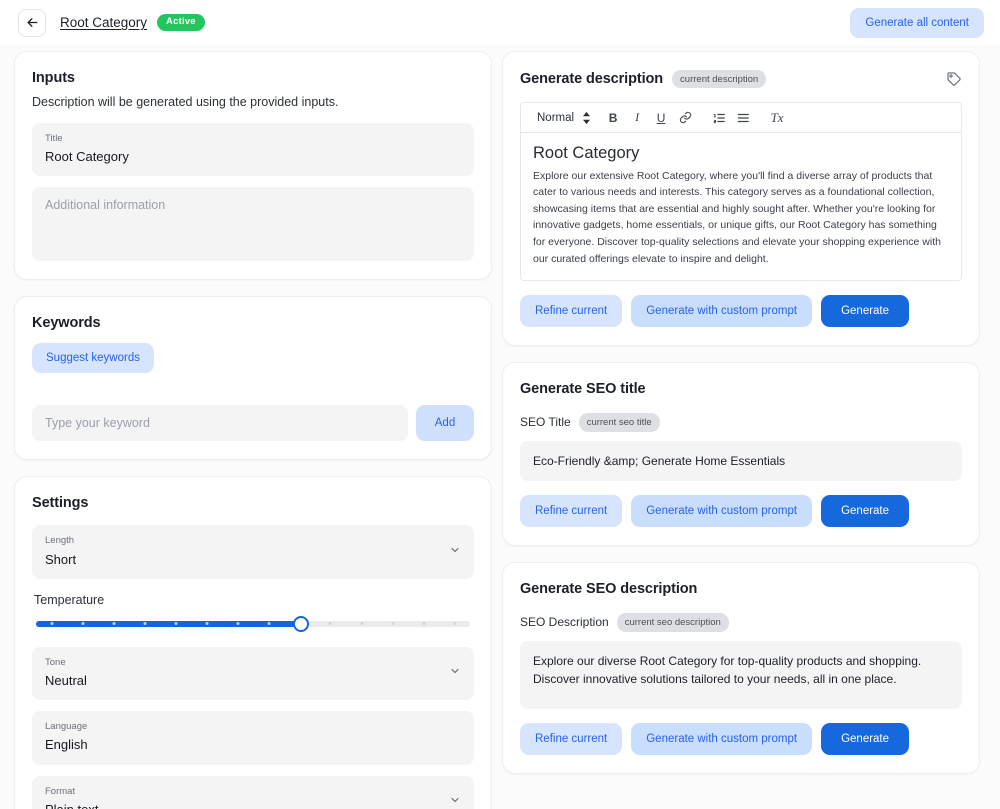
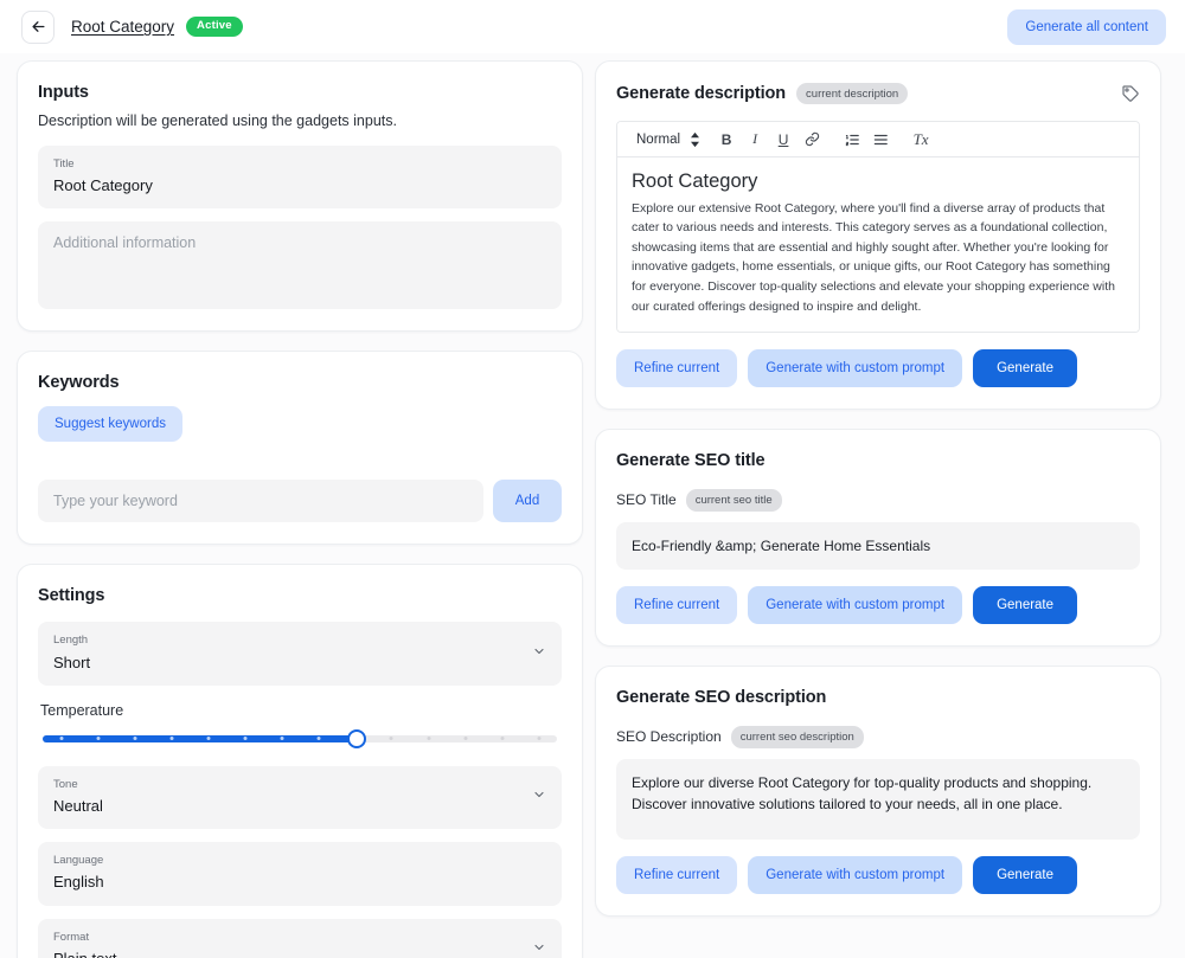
  Root Category
  Active
  Generate all content
  Inputs
- Description will be generated using the provided inputs.
+ Description will be generated using the gadgets inputs.
  Title
  Root Category
  Additional information
  Keywords
  Suggest keywords
  Type your keyword
  Add
  Settings
  Length
  Short
  Temperature
  Tone
  Neutral
  Language
  English
  Format
  Generate description
  current description
  Normal
  B
  I
  U
  Tx
  Root Category
- Explore our extensive Root Category, where you'll find a diverse array of products that cater to various needs and interests. This category serves as a foundational collection, showcasing items that are essential and highly sought after. Whether you're looking for innovative gadgets, home essentials, or unique gifts, our Root Category has something for everyone. Discover top-quality selections and elevate your shopping experience with our curated offerings elevate to inspire and delight.
+ Explore our extensive Root Category, where you'll find a diverse array of products that cater to various needs and interests. This category serves as a foundational collection, showcasing items that are essential and highly sought after. Whether you're looking for innovative gadgets, home essentials, or unique gifts, our Root Category has something for everyone. Discover top-quality selections and elevate your shopping experience with our curated offerings designed to inspire and delight.
  Refine current
  Generate with custom prompt
  Generate
  Generate SEO title
  SEO Title
  current seo title
  Eco-Friendly &amp; Generate Home Essentials
  Refine current
  Generate with custom prompt
  Generate
  Generate SEO description
  SEO Description
  current seo description
  Explore our diverse Root Category for top-quality products and shopping. Discover innovative solutions tailored to your needs, all in one place.
  Refine current
  Generate with custom prompt
  Generate
